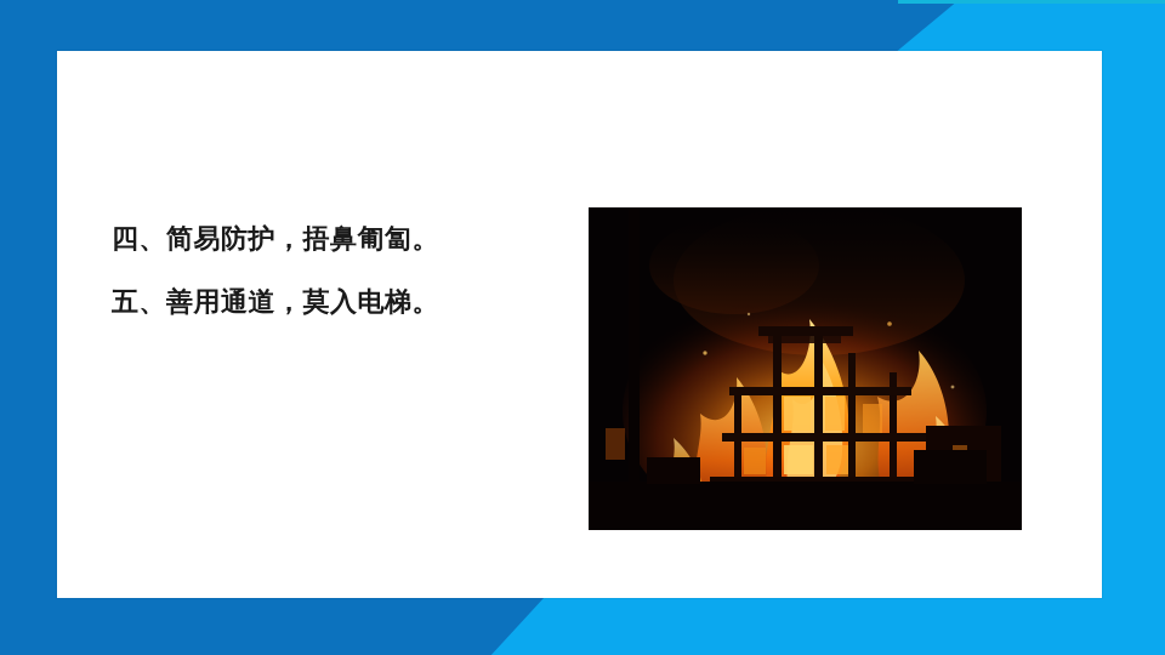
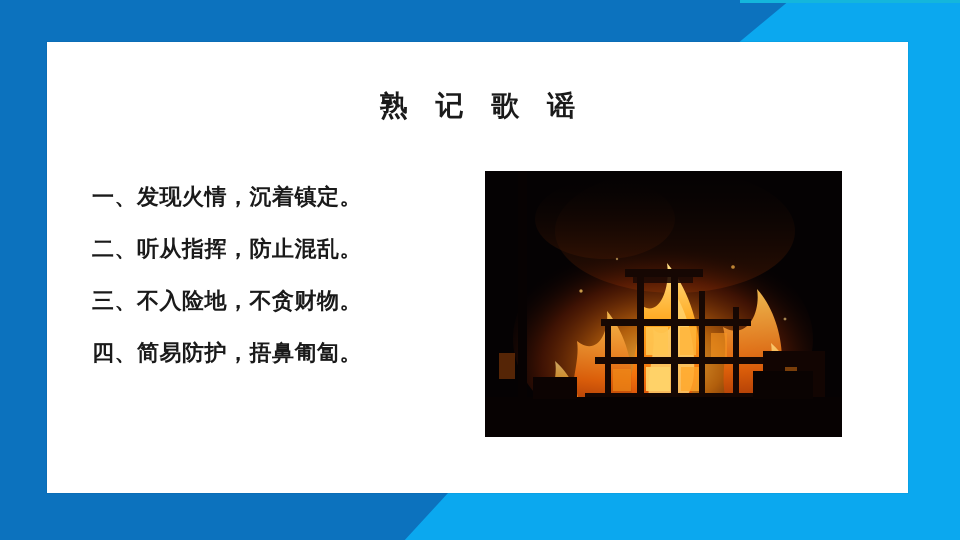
+ 熟 记 歌 谣
+ 一、发现火情，沉着镇定。
+ 二、听从指挥，防止混乱。
+ 三、不入险地，不贪财物。
  四、简易防护，捂鼻匍匐。
- 五、善用通道，莫入电梯。
